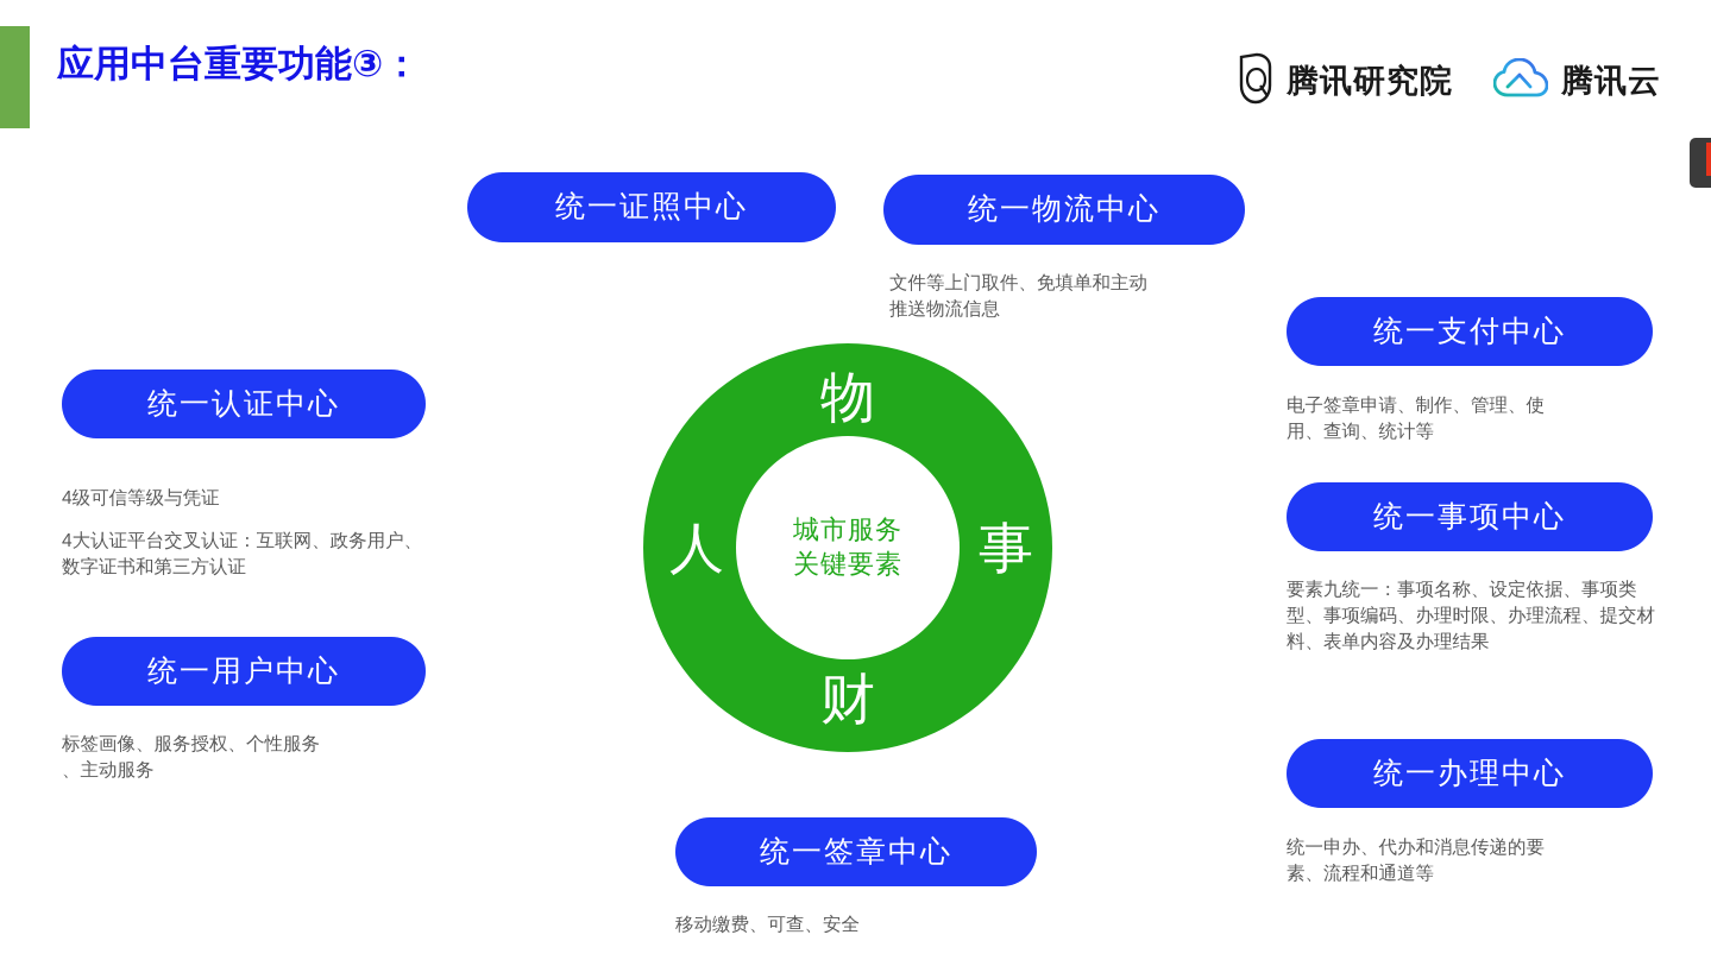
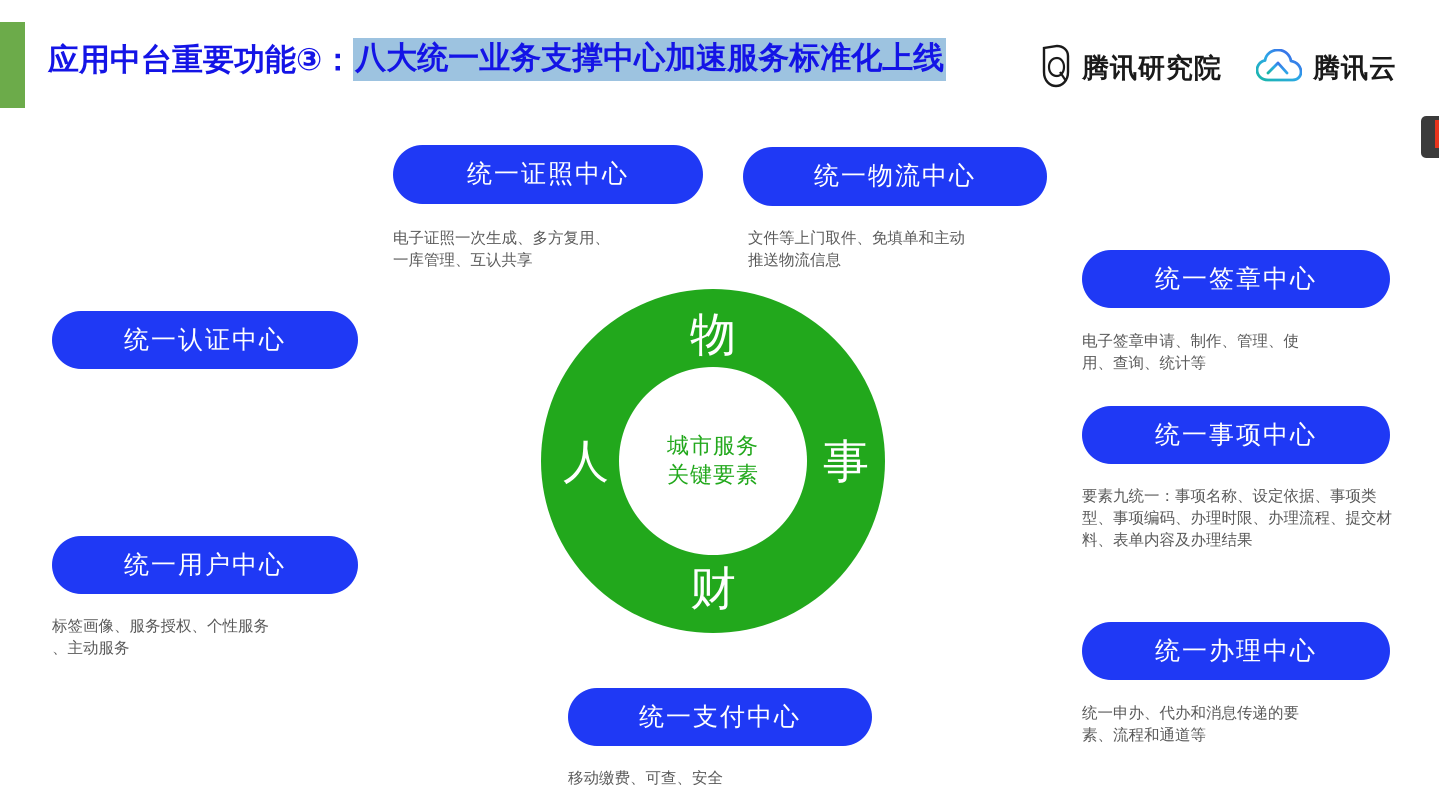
  应用中台重要功能③：
+ 八大统一业务支撑中心加速服务标准化上线
  腾讯研究院
  腾讯云
  物
  事
  财
  人
  城市服务
  关键要素
  统一证照中心
+ 电子证照一次生成、多方复用、
+ 一库管理、互认共享
  统一物流中心
  文件等上门取件、免填单和主动
  推送物流信息
  统一认证中心
- 4级可信等级与凭证
- 4大认证平台交叉认证：互联网、政务用户、数字证书和第三方认证
  统一用户中心
  标签画像、服务授权、个性服务
  、主动服务
- 统一支付中心
+ 统一签章中心
  电子签章申请、制作、管理、使
  用、查询、统计等
  统一事项中心
  要素九统一：事项名称、设定依据、事项类型、事项编码、办理时限、办理流程、提交材料、表单内容及办理结果
  统一办理中心
  统一申办、代办和消息传递的要
  素、流程和通道等
- 统一签章中心
+ 统一支付中心
  移动缴费、可查、安全
